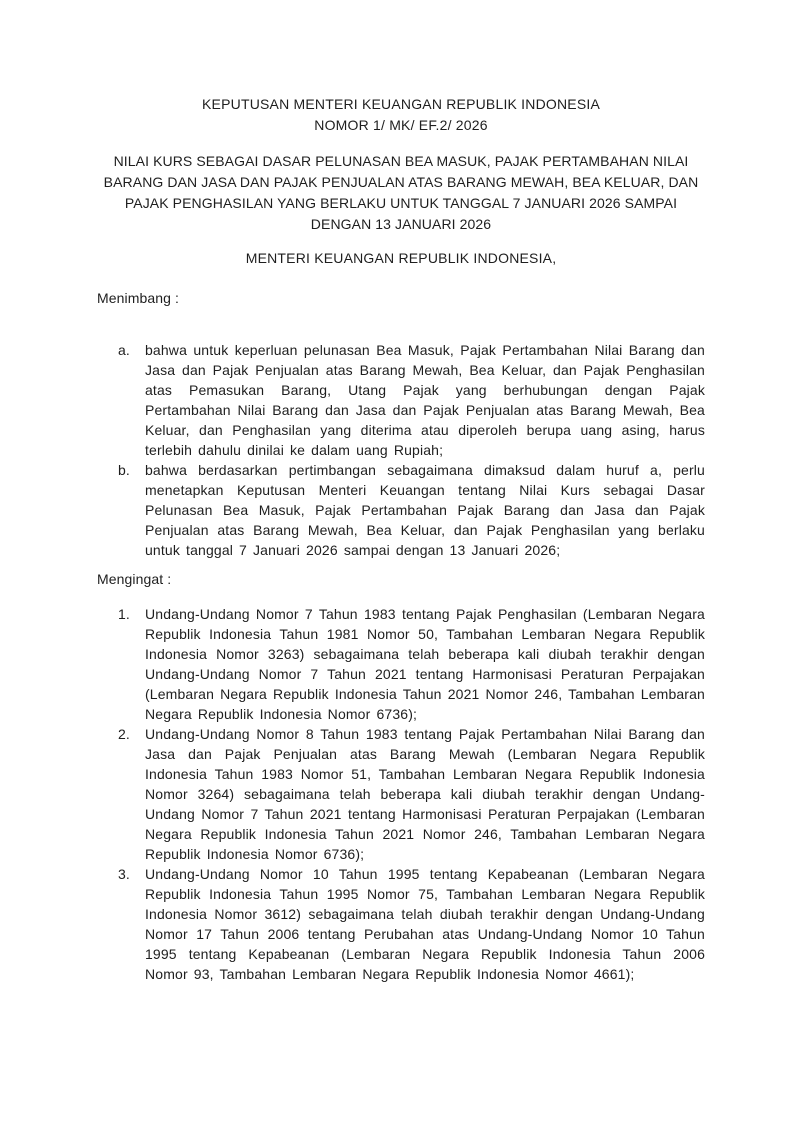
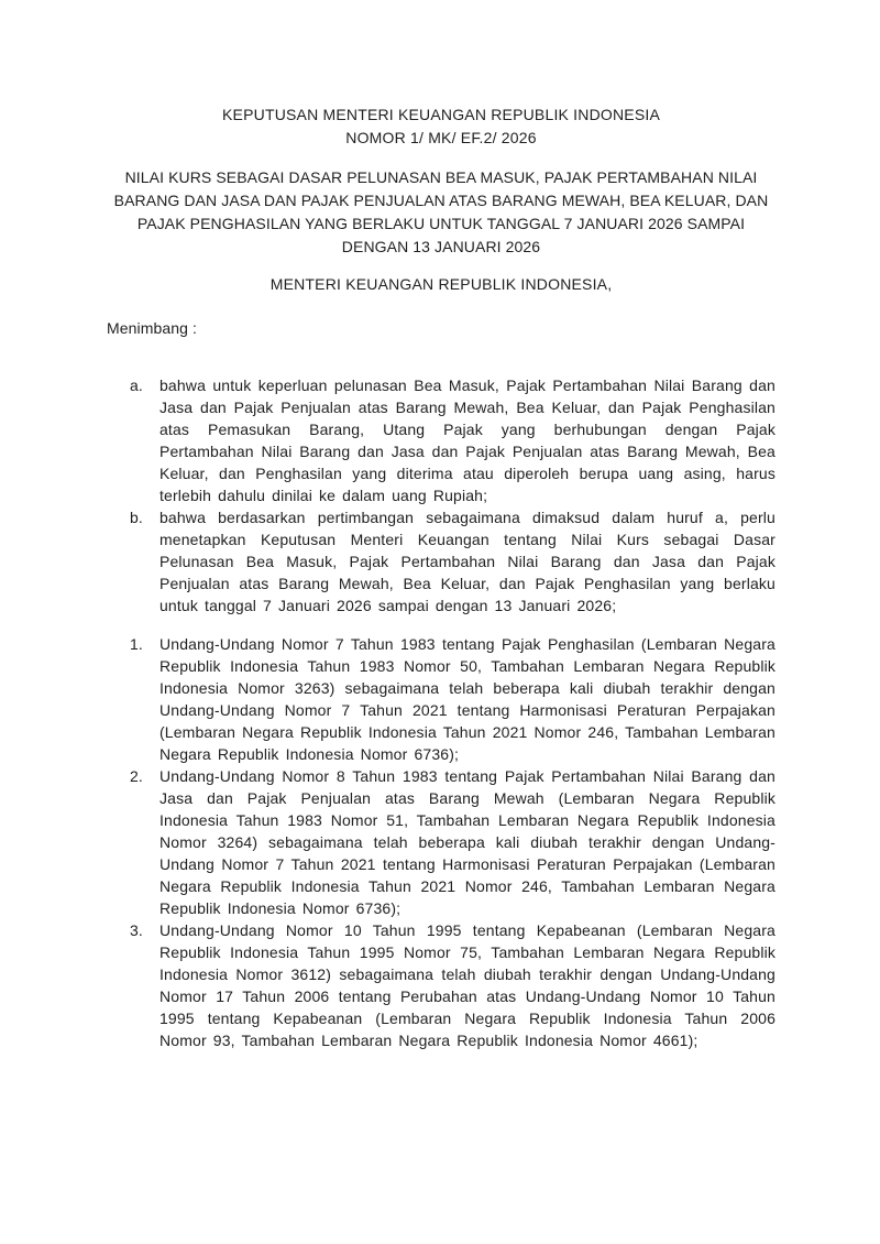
  KEPUTUSAN MENTERI KEUANGAN REPUBLIK INDONESIA
  NOMOR 1/ MK/ EF.2/ 2026
  NILAI KURS SEBAGAI DASAR PELUNASAN BEA MASUK, PAJAK PERTAMBAHAN NILAI BARANG DAN JASA DAN PAJAK PENJUALAN ATAS BARANG MEWAH, BEA KELUAR, DAN PAJAK PENGHASILAN YANG BERLAKU UNTUK TANGGAL 7 JANUARI 2026 SAMPAI DENGAN 13 JANUARI 2026
  MENTERI KEUANGAN REPUBLIK INDONESIA,
  Menimbang :
  a.
  bahwa untuk keperluan pelunasan Bea Masuk, Pajak Pertambahan Nilai Barang dan Jasa dan Pajak Penjualan atas Barang Mewah, Bea Keluar, dan Pajak Penghasilan atas Pemasukan Barang, Utang Pajak yang berhubungan dengan Pajak Pertambahan Nilai Barang dan Jasa dan Pajak Penjualan atas Barang Mewah, Bea Keluar, dan Penghasilan yang diterima atau diperoleh berupa uang asing, harus terlebih dahulu dinilai ke dalam uang Rupiah;
  b.
- bahwa berdasarkan pertimbangan sebagaimana dimaksud dalam huruf a, perlu menetapkan Keputusan Menteri Keuangan tentang Nilai Kurs sebagai Dasar Pelunasan Bea Masuk, Pajak Pertambahan Pajak Barang dan Jasa dan Pajak Penjualan atas Barang Mewah, Bea Keluar, dan Pajak Penghasilan yang berlaku untuk tanggal 7 Januari 2026 sampai dengan 13 Januari 2026;
+ bahwa berdasarkan pertimbangan sebagaimana dimaksud dalam huruf a, perlu menetapkan Keputusan Menteri Keuangan tentang Nilai Kurs sebagai Dasar Pelunasan Bea Masuk, Pajak Pertambahan Nilai Barang dan Jasa dan Pajak Penjualan atas Barang Mewah, Bea Keluar, dan Pajak Penghasilan yang berlaku untuk tanggal 7 Januari 2026 sampai dengan 13 Januari 2026;
- Mengingat :
  1.
- Undang-Undang Nomor 7 Tahun 1983 tentang Pajak Penghasilan (Lembaran Negara Republik Indonesia Tahun 1981 Nomor 50, Tambahan Lembaran Negara Republik Indonesia Nomor 3263) sebagaimana telah beberapa kali diubah terakhir dengan Undang-Undang Nomor 7 Tahun 2021 tentang Harmonisasi Peraturan Perpajakan (Lembaran Negara Republik Indonesia Tahun 2021 Nomor 246, Tambahan Lembaran Negara Republik Indonesia Nomor 6736);
+ Undang-Undang Nomor 7 Tahun 1983 tentang Pajak Penghasilan (Lembaran Negara Republik Indonesia Tahun 1983 Nomor 50, Tambahan Lembaran Negara Republik Indonesia Nomor 3263) sebagaimana telah beberapa kali diubah terakhir dengan Undang-Undang Nomor 7 Tahun 2021 tentang Harmonisasi Peraturan Perpajakan (Lembaran Negara Republik Indonesia Tahun 2021 Nomor 246, Tambahan Lembaran Negara Republik Indonesia Nomor 6736);
  2.
  Undang-Undang Nomor 8 Tahun 1983 tentang Pajak Pertambahan Nilai Barang dan Jasa dan Pajak Penjualan atas Barang Mewah (Lembaran Negara Republik Indonesia Tahun 1983 Nomor 51, Tambahan Lembaran Negara Republik Indonesia Nomor 3264) sebagaimana telah beberapa kali diubah terakhir dengan Undang-Undang Nomor 7 Tahun 2021 tentang Harmonisasi Peraturan Perpajakan (Lembaran Negara Republik Indonesia Tahun 2021 Nomor 246, Tambahan Lembaran Negara Republik Indonesia Nomor 6736);
  3.
  Undang-Undang Nomor 10 Tahun 1995 tentang Kepabeanan (Lembaran Negara Republik Indonesia Tahun 1995 Nomor 75, Tambahan Lembaran Negara Republik Indonesia Nomor 3612) sebagaimana telah diubah terakhir dengan Undang-Undang Nomor 17 Tahun 2006 tentang Perubahan atas Undang-Undang Nomor 10 Tahun 1995 tentang Kepabeanan (Lembaran Negara Republik Indonesia Tahun 2006 Nomor 93, Tambahan Lembaran Negara Republik Indonesia Nomor 4661);
